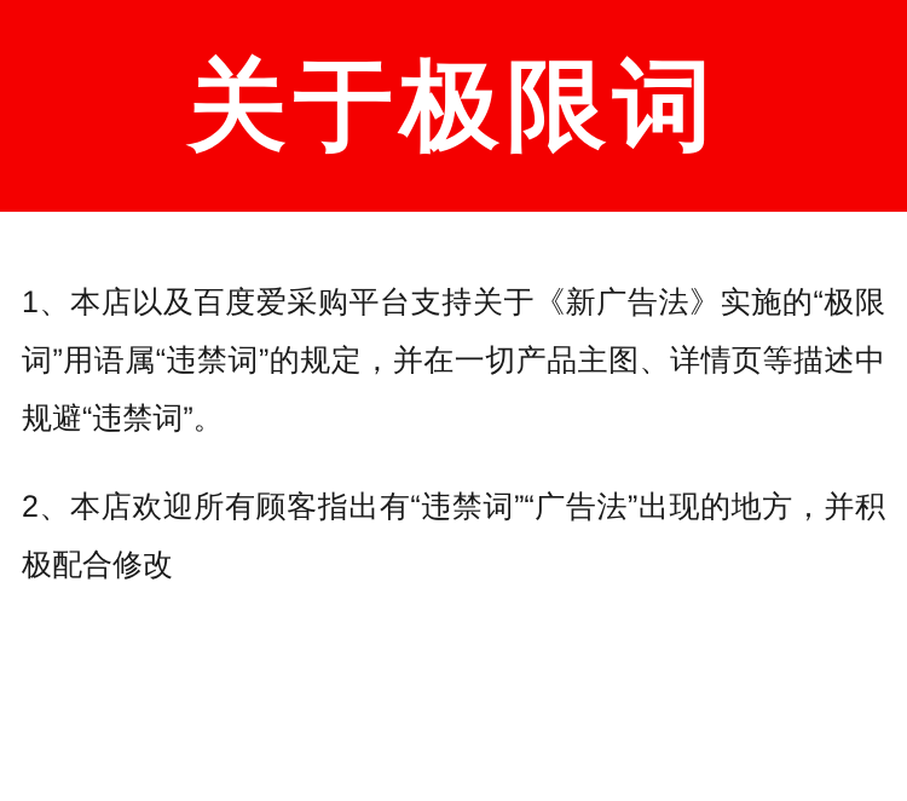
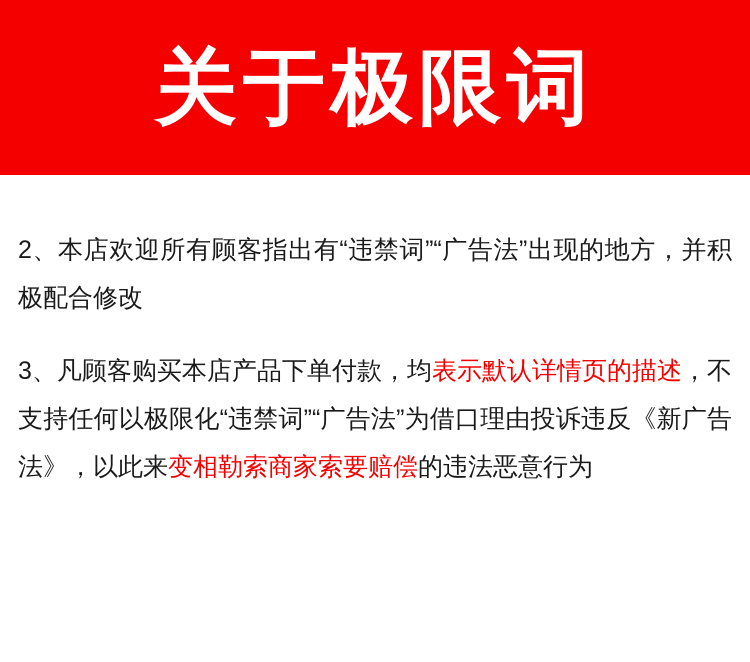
  关于极限词
- 1、本店以及百度爱采购平台支持关于《新广告法》实施的“极限词”用语属“违禁词”的规定，并在一切产品主图、详情页等描述中规避“违禁词”。
  2、本店欢迎所有顾客指出有“违禁词”“广告法”出现的地方，并积极配合修改
+ 3、凡顾客购买本店产品下单付款，均表示默认详情页的描述，不支持任何以极限化“违禁词”“广告法”为借口理由投诉违反《新广告法》，以此来变相勒索商家索要赔偿的违法恶意行为
